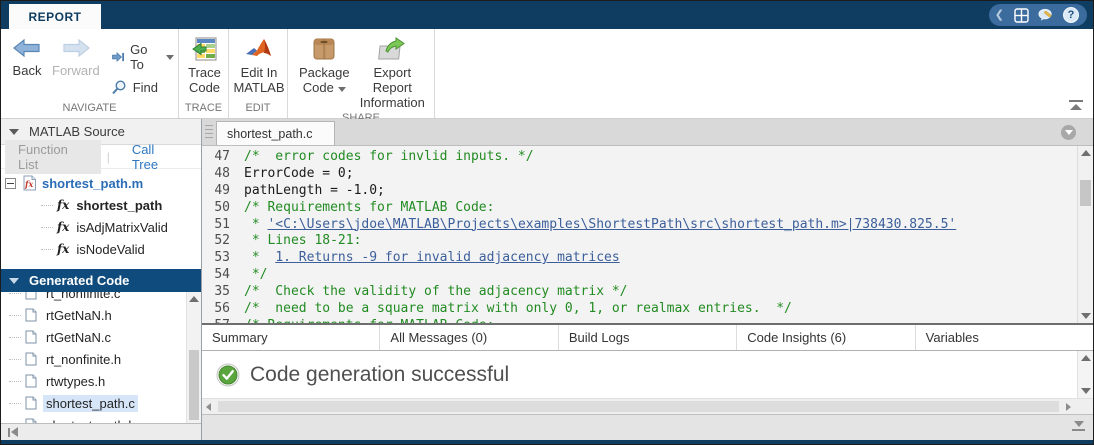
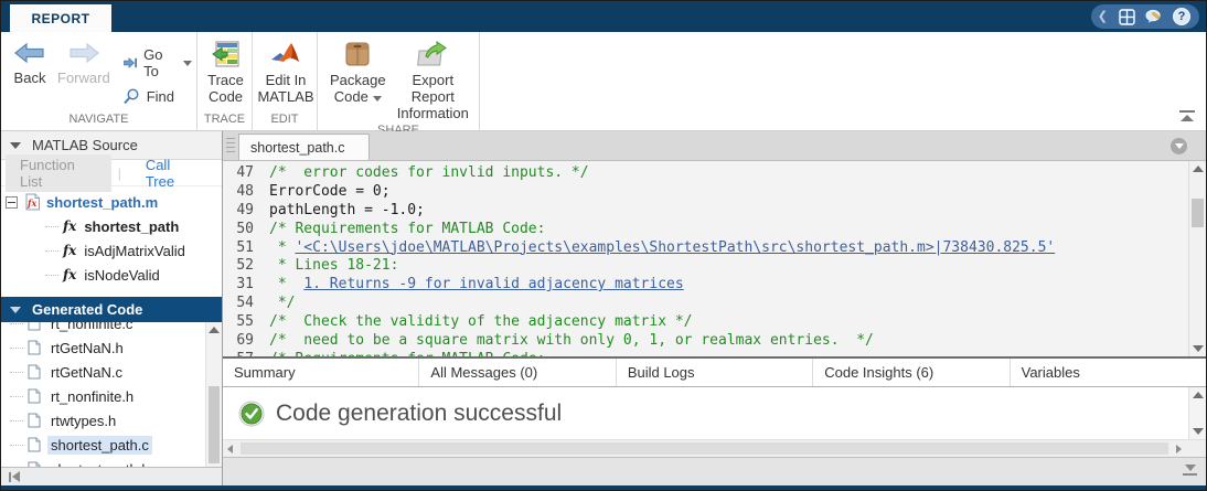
  REPORT
  ❮
  ?
  Back
  Forward
  Go To
  Find
  NAVIGATE
  Trace
  Code
  TRACE
  Edit In
  MATLAB
  EDIT
  Package
  Code
  Export Report
  Information
  SHARE
  MATLAB Source
  Function List
  |
  Call Tree
  fx
  shortest_path.m
  fx
  shortest_path
  fx
  isAdjMatrixValid
  fx
  isNodeValid
  Generated Code
  rt_nonfinite.c
  rtGetNaN.h
  rtGetNaN.c
  rt_nonfinite.h
  rtwtypes.h
  shortest_path.c
  shortest_path.c
  47
  /* error codes for invlid inputs. */
  48
  ErrorCode = 0;
  49
  pathLength = -1.0;
  50
  /* Requirements for MATLAB Code:
  51
  * '<C:\Users\jdoe\MATLAB\Projects\examples\ShortestPath\src\shortest_path.m>|738430.825.5'
  52
  * Lines 18-21:
- 53
+ 31
  * 1. Returns -9 for invalid adjacency matrices
  54
  */
- 35
+ 55
  /* Check the validity of the adjacency matrix */
- 56
+ 69
  /* need to be a square matrix with only 0, 1, or realmax entries. */
  Summary
  All Messages (0)
  Build Logs
  Code Insights (6)
  Variables
  Code generation successful
